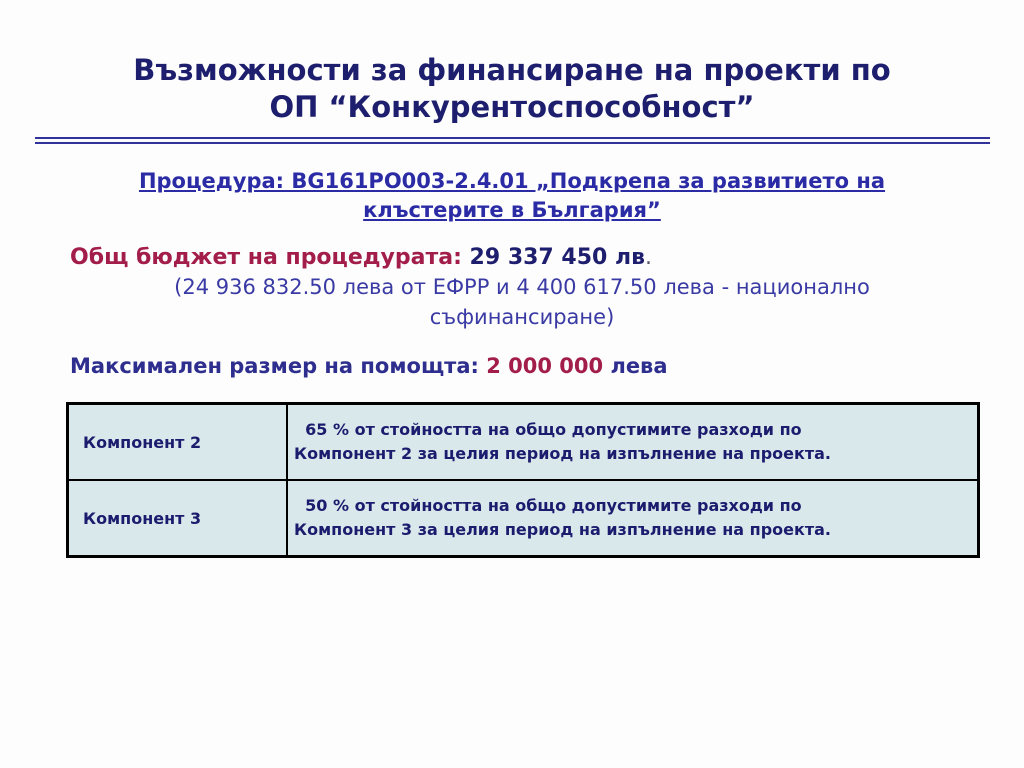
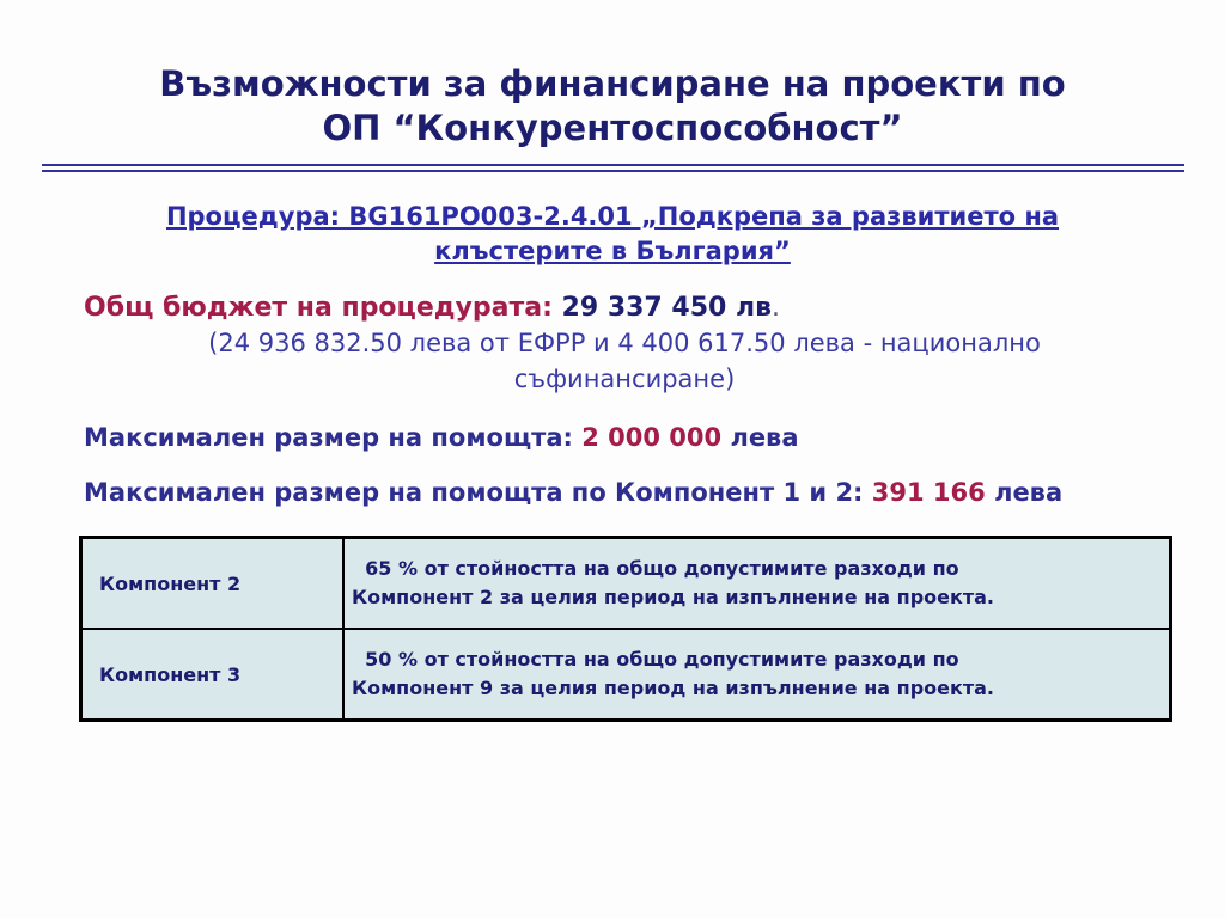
  Възможности за финансиране на проекти по
  ОП “Конкурентоспособност”
  Процедура: BG161PO003-2.4.01 „Подкрепа за развитието на
  клъстерите в България”
  Общ бюджет на процедурата: 29 337 450 лв.
  (24 936 832.50 лева от ЕФРР и 4 400 617.50 лева - национално
  съфинансиране)
  Максимален размер на помощта: 2 000 000 лева
+ Максимален размер на помощта по Компонент 1 и 2: 391 166 лева
  Компонент 2	65 % от стойността на общо допустимите разходи по Компонент 2 за целия период на изпълнение на проекта.
- Компонент 3	50 % от стойността на общо допустимите разходи по Компонент 3 за целия период на изпълнение на проекта.
+ Компонент 3	50 % от стойността на общо допустимите разходи по Компонент 9 за целия период на изпълнение на проекта.
